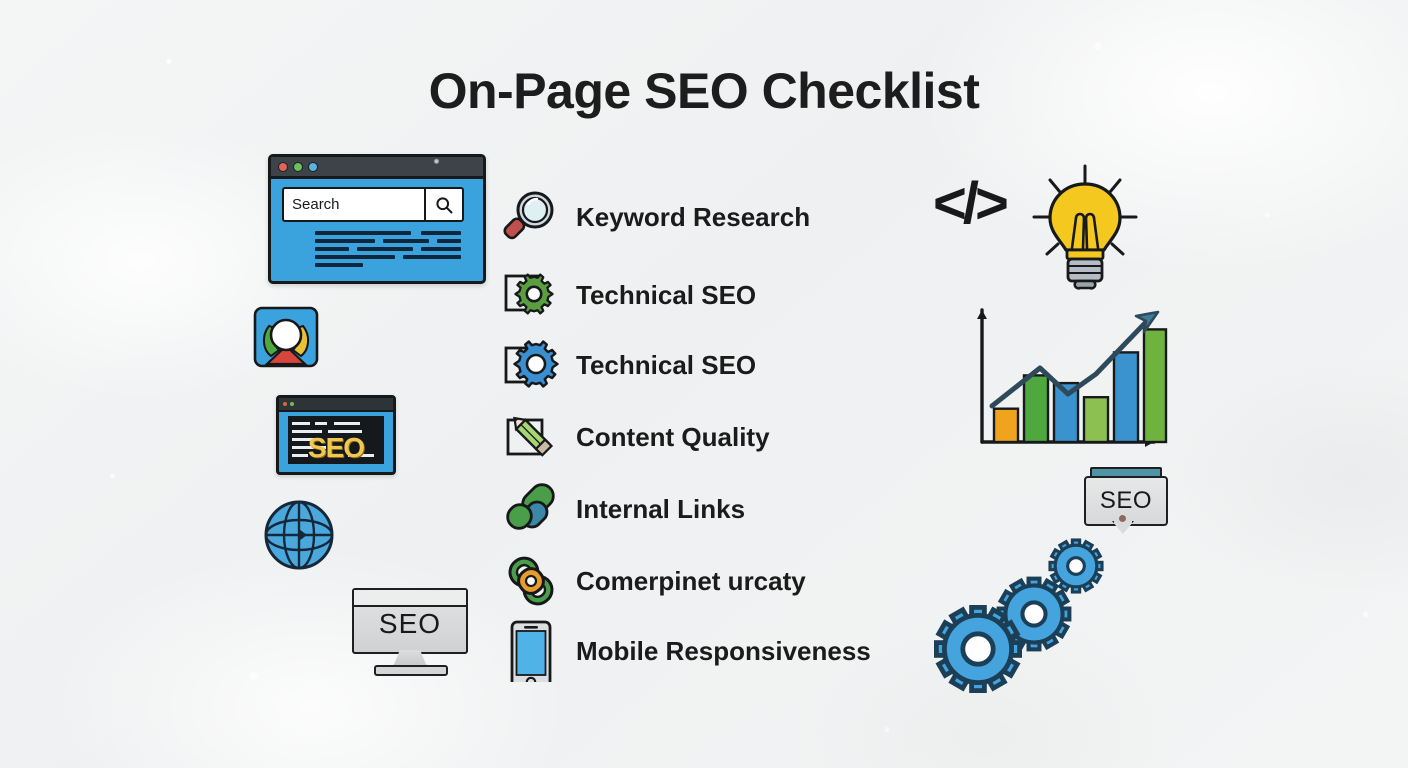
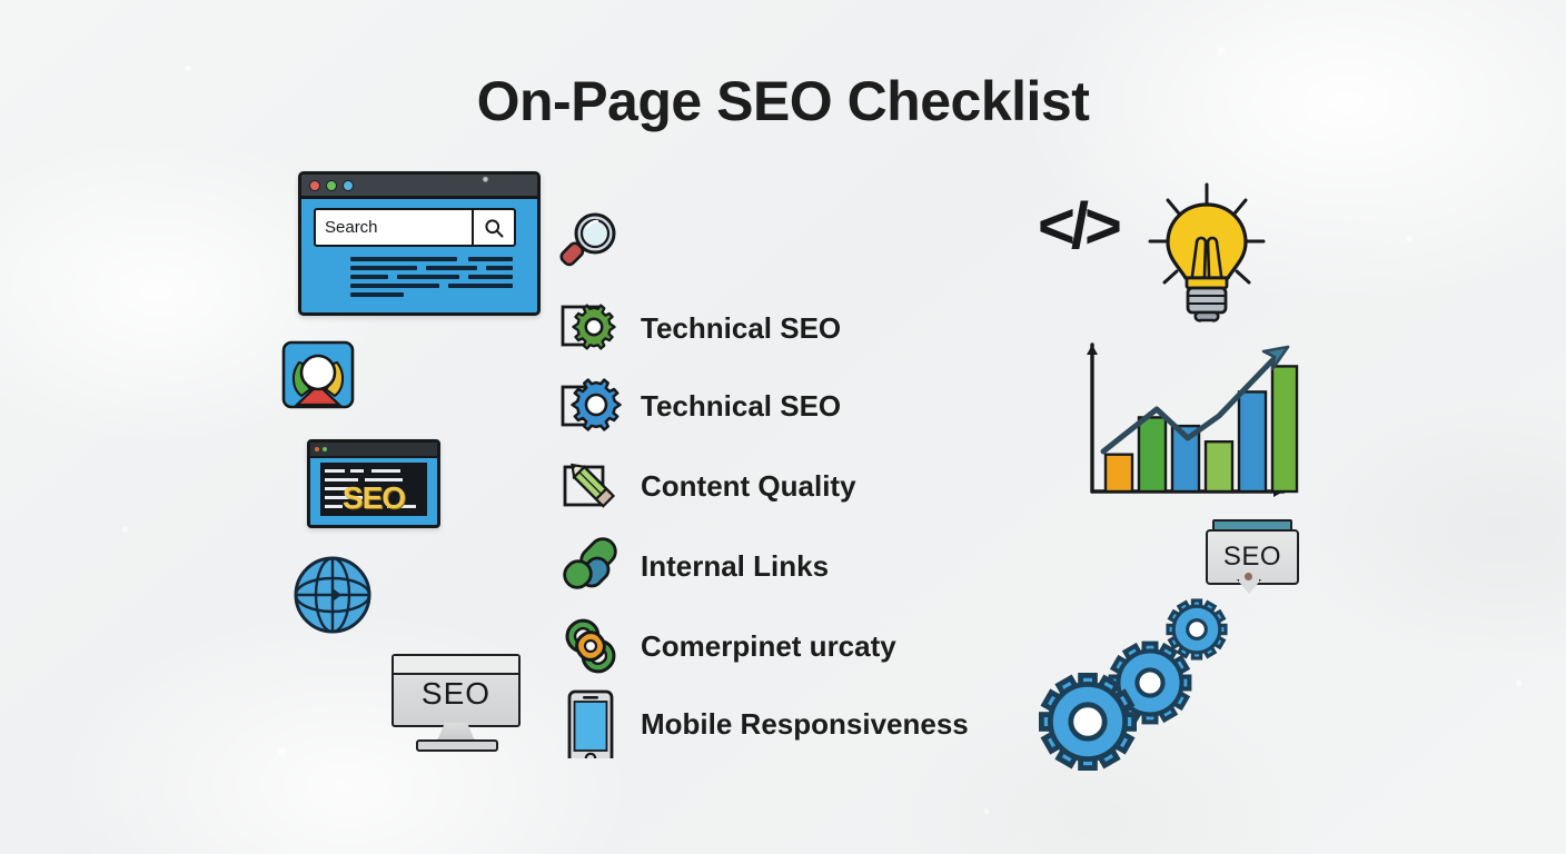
  On-Page SEO Checklist
  Search
  SEO
  SEO
- Keyword Research
  Technical SEO
  Technical SEO
  Content Quality
  Internal Links
  Comerpinet urcaty
  Mobile Responsiveness
  </>
  SEO
